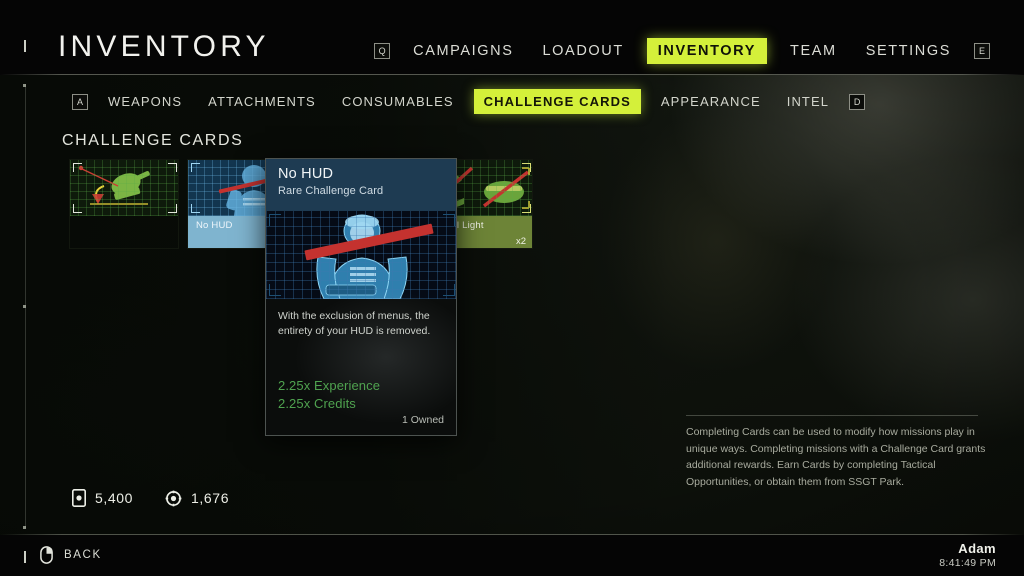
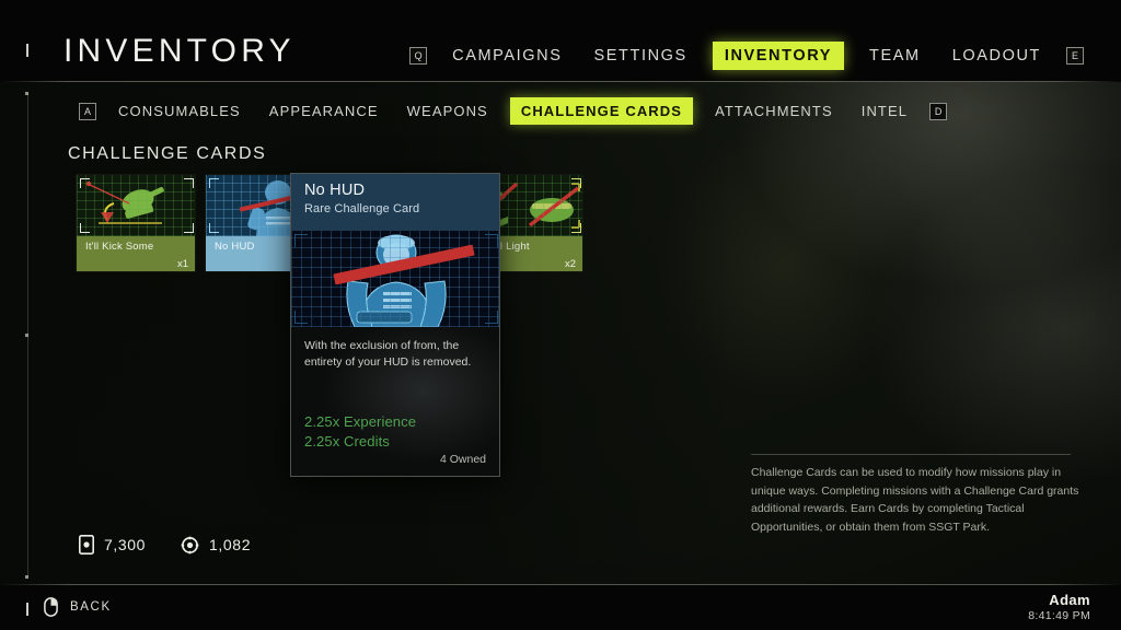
  INVENTORY
  Q
  CAMPAIGNS
- LOADOUT
+ SETTINGS
  INVENTORY
  TEAM
- SETTINGS
+ LOADOUT
  E
  A
- WEAPONS
+ CONSUMABLES
- ATTACHMENTS
+ APPEARANCE
- CONSUMABLES
+ WEAPONS
  CHALLENGE CARDS
- APPEARANCE
+ ATTACHMENTS
  INTEL
  D
  CHALLENGE CARDS
+ It'll Kick Some
+ x1
  No HUD
  x2
  No HUD
  Rare Challenge Card
- With the exclusion of menus, the entirety of your HUD is removed.
+ With the exclusion of from, the entirety of your HUD is removed.
  2.25x Experience
  2.25x Credits
- 1 Owned
+ 4 Owned
- 5,400
+ 7,300
- 1,676
+ 1,082
- Completing Cards can be used to modify how missions play in unique ways. Completing missions with a Challenge Card grants additional rewards. Earn Cards by completing Tactical Opportunities, or obtain them from SSGT Park.
+ Challenge Cards can be used to modify how missions play in unique ways. Completing missions with a Challenge Card grants additional rewards. Earn Cards by completing Tactical Opportunities, or obtain them from SSGT Park.
  BACK
  Adam
  8:41:49 PM
